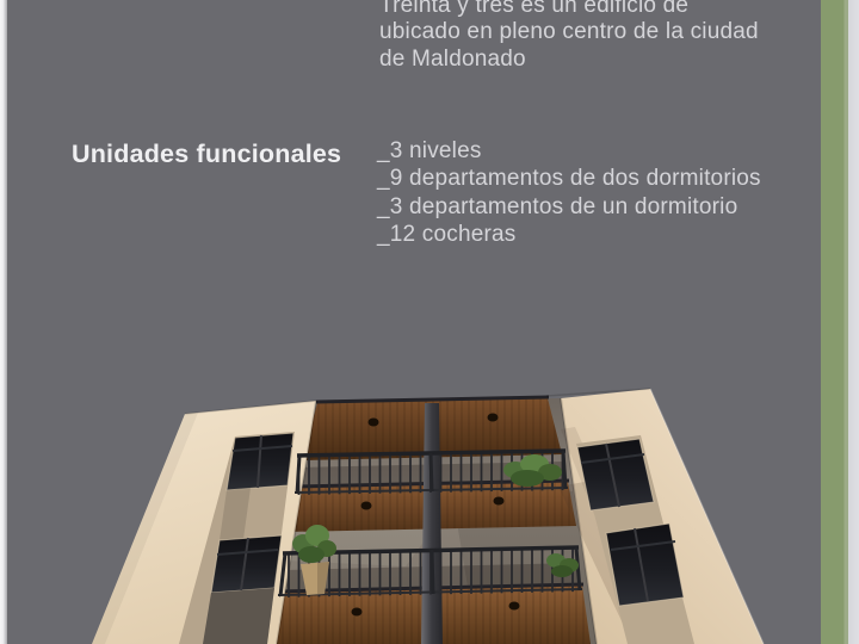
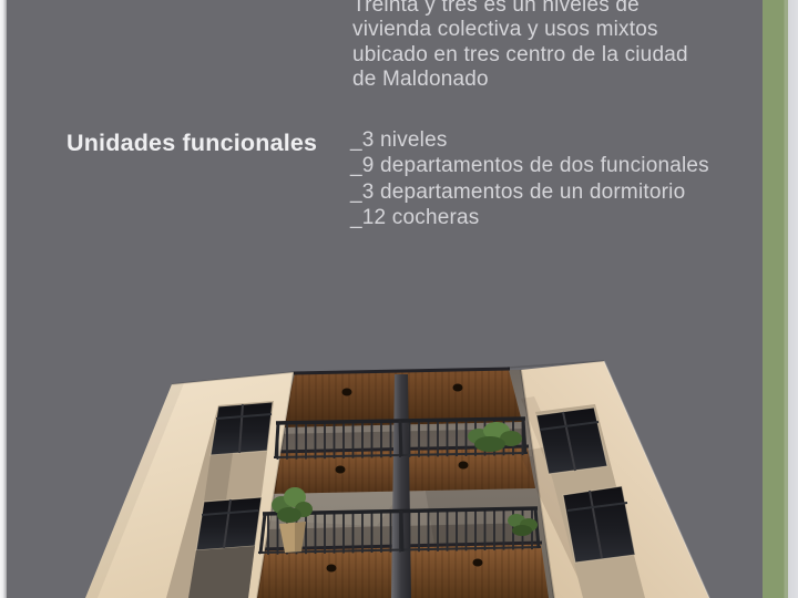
- Treinta y tres es un edificio de
+ Treinta y tres es un niveles de
+ vivienda colectiva y usos mixtos
- ubicado en pleno centro de la ciudad
+ ubicado en tres centro de la ciudad
  de Maldonado
  Unidades funcionales
  _3 niveles
- _9 departamentos de dos dormitorios
+ _9 departamentos de dos funcionales
  _3 departamentos de un dormitorio
  _12 cocheras
